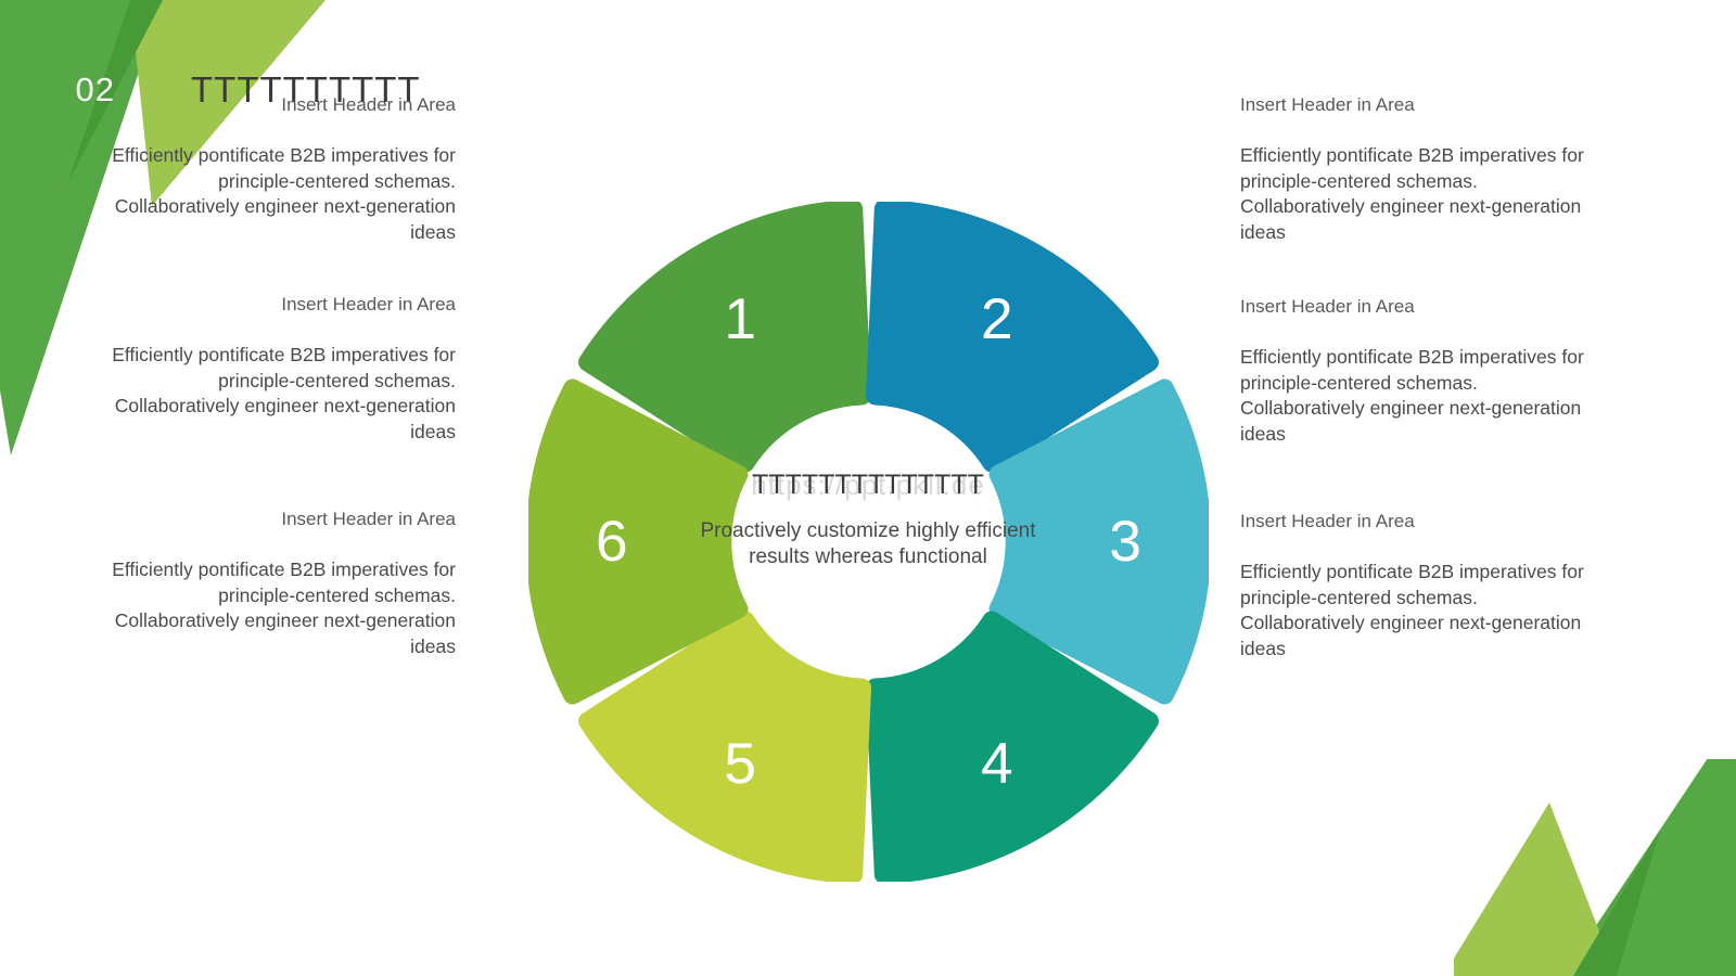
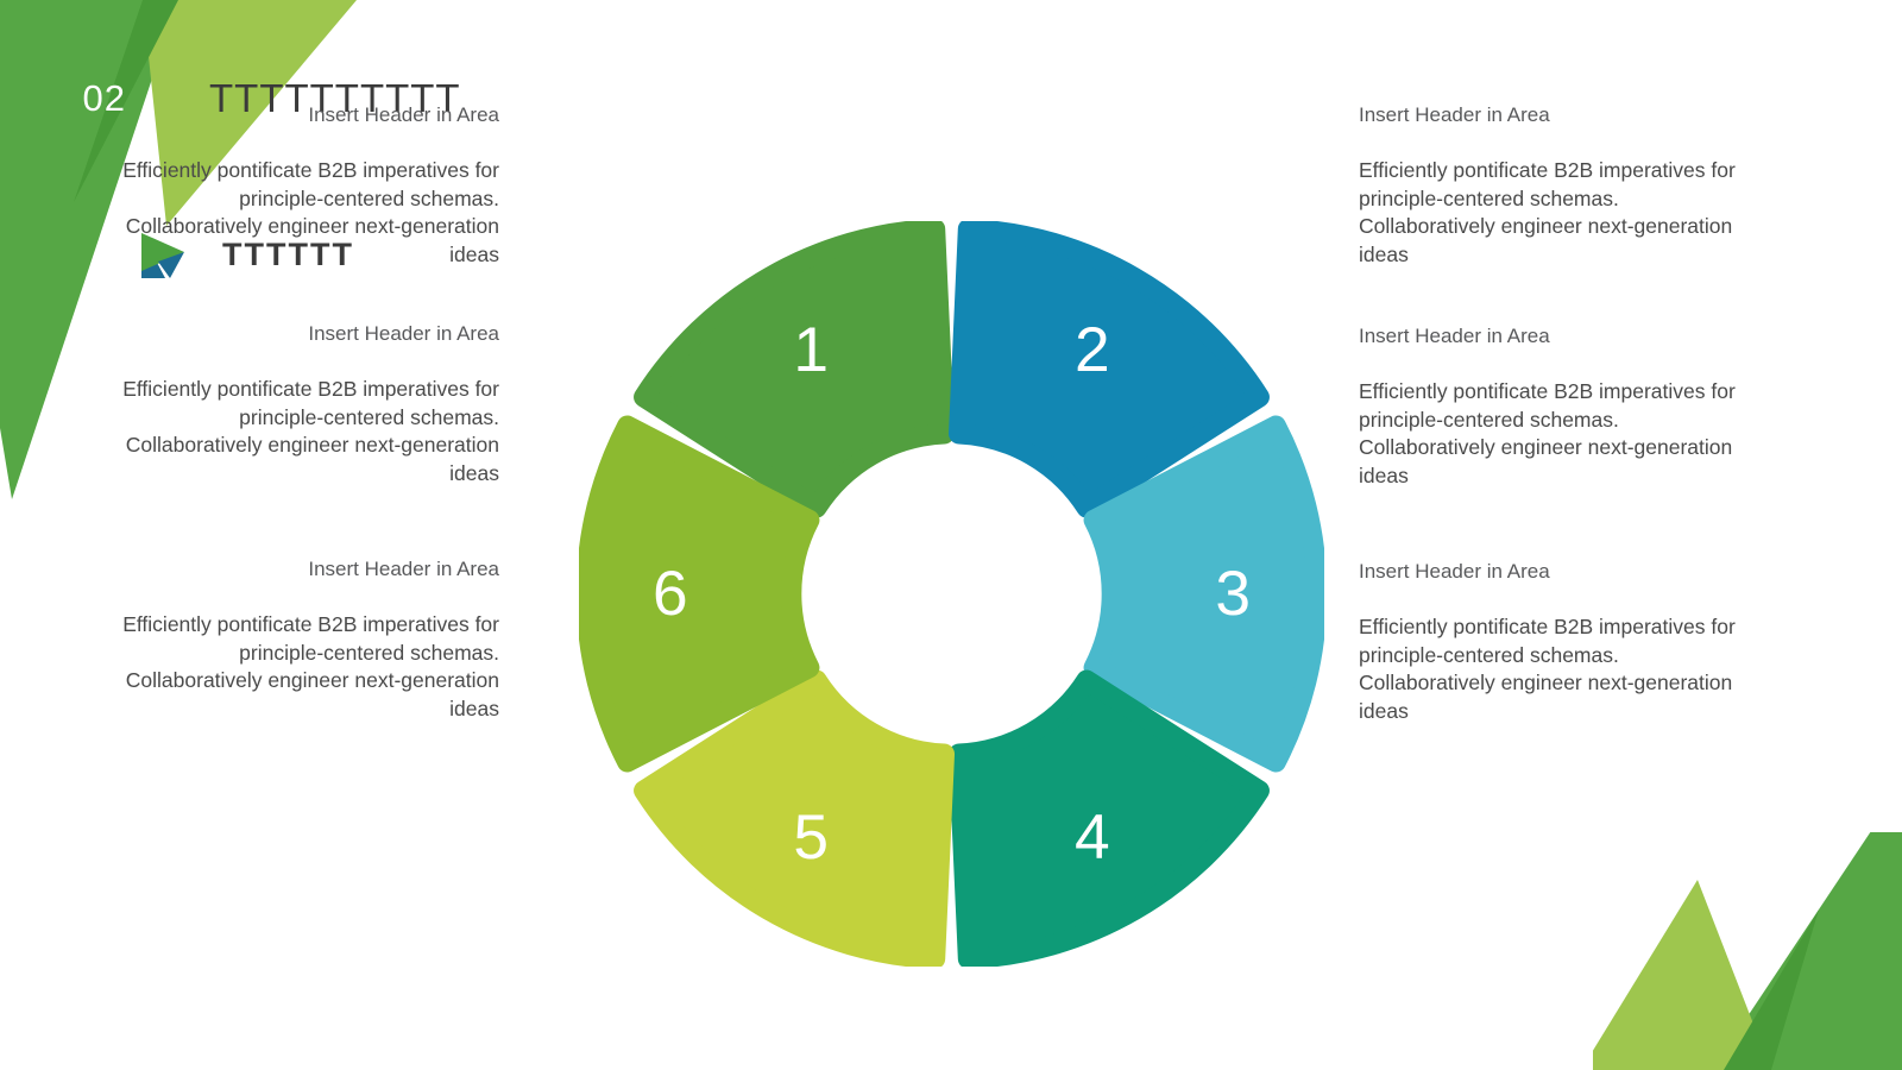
  02
  TTTTTTTTTT
+ TTTTTT
  Insert Header in Area
  Efficiently pontificate B2B imperatives for principle-centered schemas. Collaboratively engineer next-generation ideas
  Insert Header in Area
  Efficiently pontificate B2B imperatives for principle-centered schemas. Collaboratively engineer next-generation ideas
  Insert Header in Area
  Efficiently pontificate B2B imperatives for principle-centered schemas. Collaboratively engineer next-generation ideas
  Insert Header in Area
  Efficiently pontificate B2B imperatives for principle-centered schemas. Collaboratively engineer next-generation ideas
  Insert Header in Area
  Efficiently pontificate B2B imperatives for principle-centered schemas. Collaboratively engineer next-generation ideas
  Insert Header in Area
  Efficiently pontificate B2B imperatives for principle-centered schemas. Collaboratively engineer next-generation ideas
  1
  2
  3
  4
  5
  6
- https://ppt.pkll.de
- TTTTTTTTTTTTTT
- Proactively customize highly efficient results whereas functional
